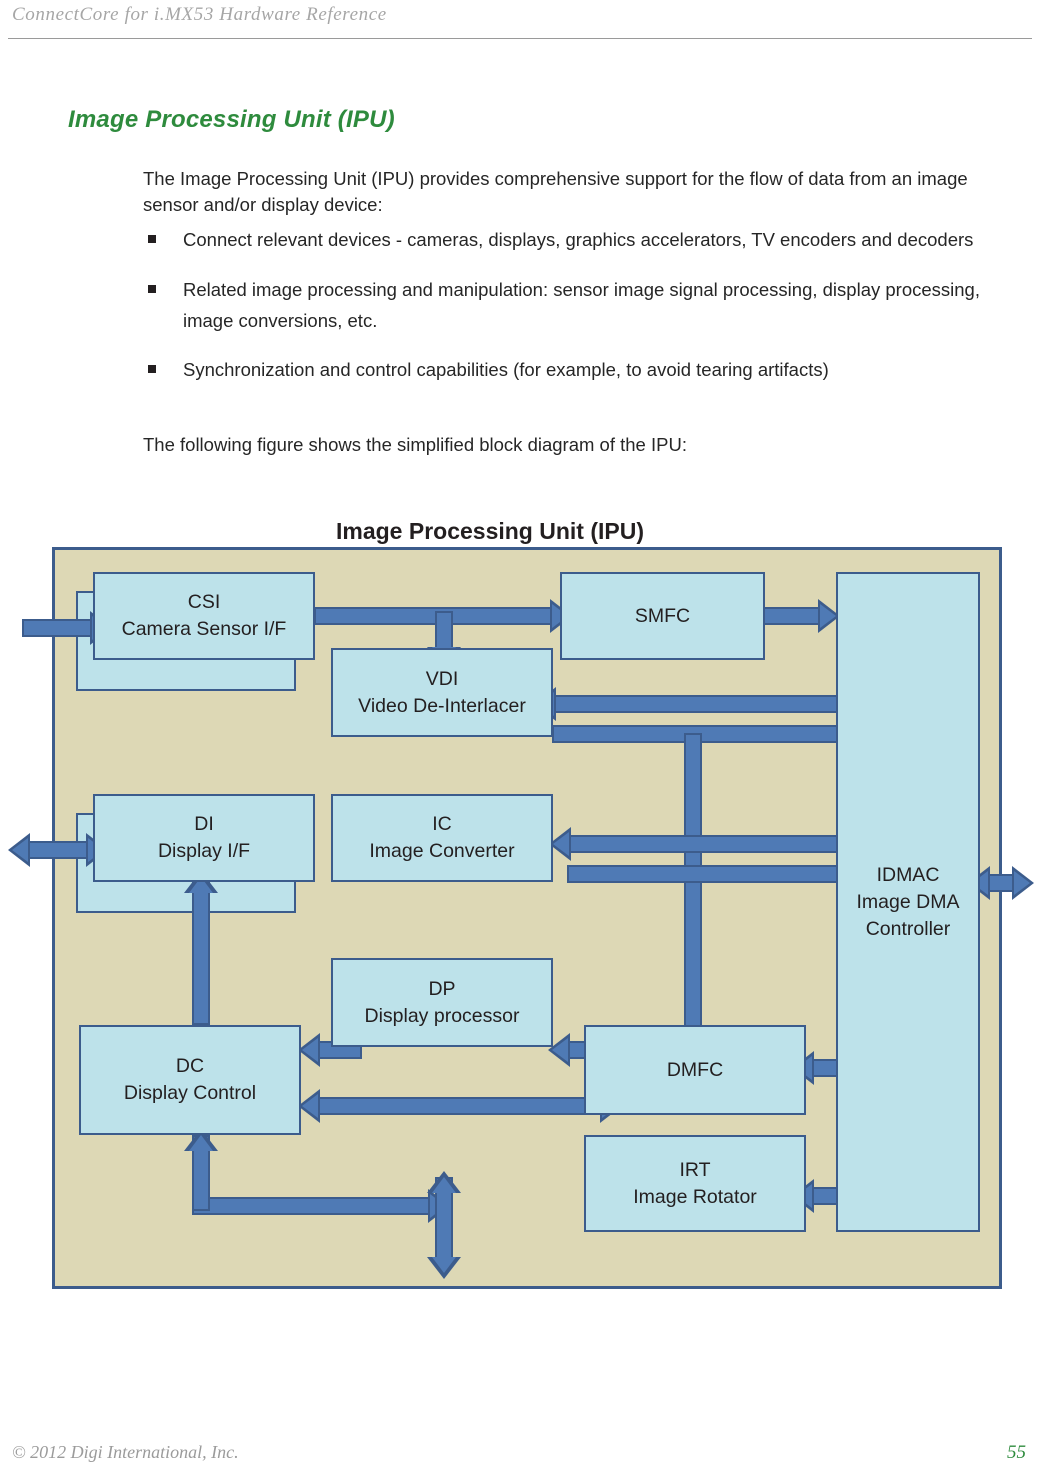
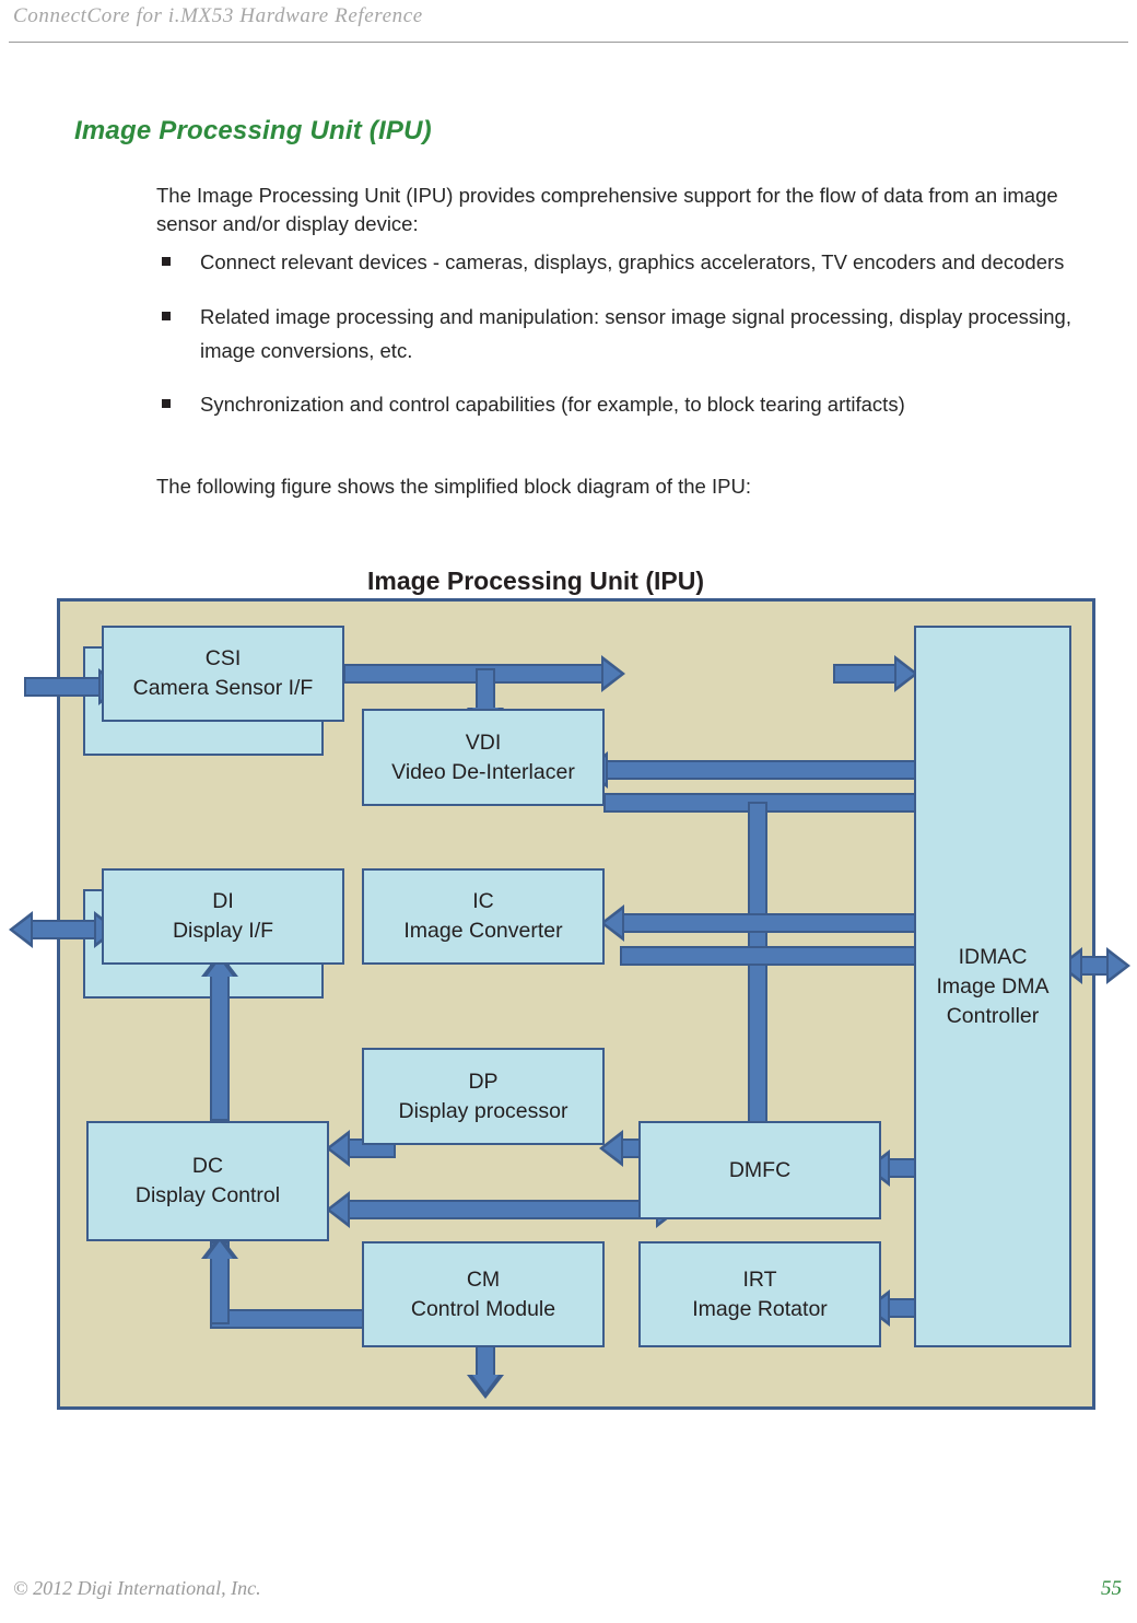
  ConnectCore for i.MX53 Hardware Reference
  Image Processing Unit (IPU)
  The Image Processing Unit (IPU) provides comprehensive support for the flow of data from an image sensor and/or display device:
  Connect relevant devices - cameras, displays, graphics accelerators, TV encoders and decoders
  Related image processing and manipulation: sensor image signal processing, display processing, image conversions, etc.
- Synchronization and control capabilities (for example, to avoid tearing artifacts)
+ Synchronization and control capabilities (for example, to block tearing artifacts)
  The following figure shows the simplified block diagram of the IPU:
  Image Processing Unit (IPU)
  CSI
  Camera Sensor I/F
- SMFC
  VDI
  Video De-Interlacer
  DI
  Display I/F
  IC
  Image Converter
  IDMAC
  Image DMA
  Controller
  DP
  Display processor
  DC
  Display Control
  DMFC
+ CM
+ Control Module
  IRT
  Image Rotator
  © 2012 Digi International, Inc.
  55
